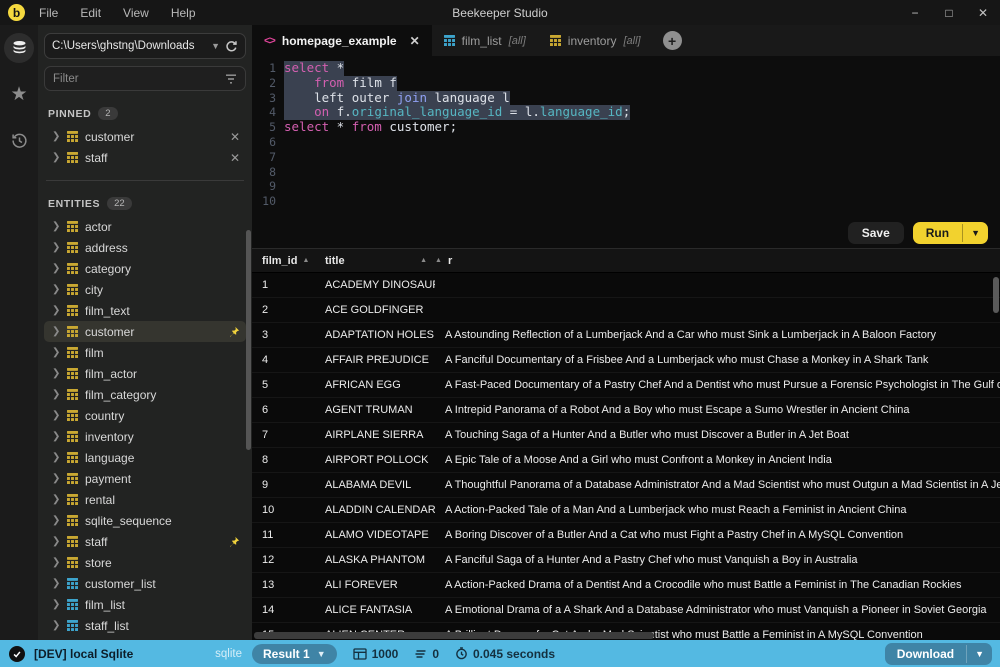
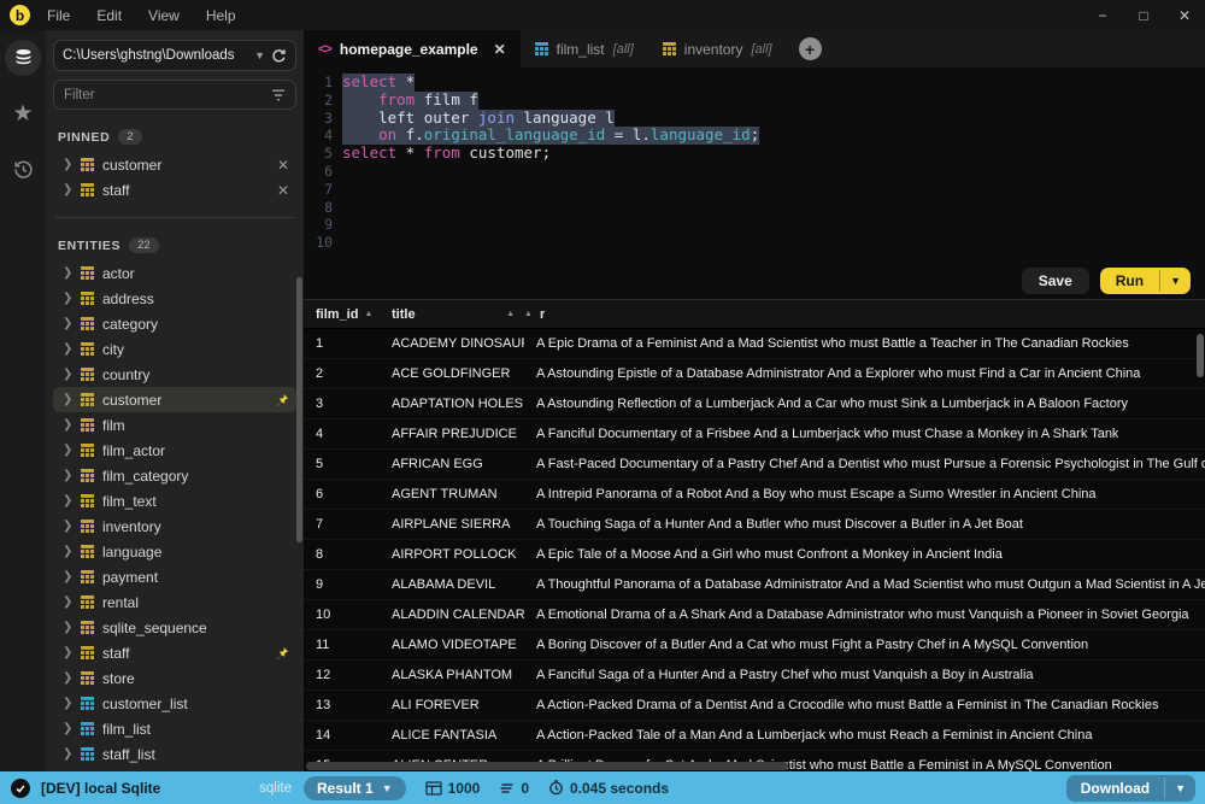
  b
  File
  Edit
  View
  Help
- Beekeeper Studio
  −
  □
  ✕
  ★
  C:\Users\ghstng\Downloads
  ▼
  Filter
  PINNED
  2
  ❯
  customer
  ✕
  ❯
  staff
  ✕
  ENTITIES
  22
  ❯
  actor
  ❯
  address
  ❯
  category
  ❯
  city
  ❯
- film_text
+ country
  ❯
  customer
  ❯
  film
  ❯
  film_actor
  ❯
  film_category
  ❯
- country
+ film_text
  ❯
  inventory
  ❯
  language
  ❯
  payment
  ❯
  rental
  ❯
  sqlite_sequence
  ❯
  staff
  ❯
  store
  ❯
  customer_list
  ❯
  film_list
  ❯
  staff_list
  <>
  homepage_example
  ✕
  film_list
  [all]
  inventory
  [all]
  +
  1
  select *
  2
  from film f
  3
  left outer join language l
  4
  on f.original_language_id = l.language_id;
  5
  select * from customer;
  6
  7
  8
  9
  10
  Save
  Run
  ▼
  film_id
  title
  r
  1
  ACADEMY DINOSAU
+ A Epic Drama of a Feminist And a Mad Scientist who must Battle a Teacher in The Canadian Rockies
  2
  ACE GOLDFINGER
+ A Astounding Epistle of a Database Administrator And a Explorer who must Find a Car in Ancient China
  3
  ADAPTATION HOLES
  A Astounding Reflection of a Lumberjack And a Car who must Sink a Lumberjack in A Baloon Factory
  4
  AFFAIR PREJUDICE
  A Fanciful Documentary of a Frisbee And a Lumberjack who must Chase a Monkey in A Shark Tank
  5
  AFRICAN EGG
  A Fast-Paced Documentary of a Pastry Chef And a Dentist who must Pursue a Forensic Psychologist in The Gulf
  6
  AGENT TRUMAN
  A Intrepid Panorama of a Robot And a Boy who must Escape a Sumo Wrestler in Ancient China
  7
  AIRPLANE SIERRA
  A Touching Saga of a Hunter And a Butler who must Discover a Butler in A Jet Boat
  8
  AIRPORT POLLOCK
  A Epic Tale of a Moose And a Girl who must Confront a Monkey in Ancient India
  9
  ALABAMA DEVIL
  A Thoughtful Panorama of a Database Administrator And a Mad Scientist who must Outgun a Mad Scientist in A Je
  10
  ALADDIN CALENDAR
- A Action-Packed Tale of a Man And a Lumberjack who must Reach a Feminist in Ancient China
+ A Emotional Drama of a A Shark And a Database Administrator who must Vanquish a Pioneer in Soviet Georgia
  11
  ALAMO VIDEOTAPE
  A Boring Discover of a Butler And a Cat who must Fight a Pastry Chef in A MySQL Convention
  12
  ALASKA PHANTOM
  A Fanciful Saga of a Hunter And a Pastry Chef who must Vanquish a Boy in Australia
  13
  ALI FOREVER
  A Action-Packed Drama of a Dentist And a Crocodile who must Battle a Feminist in The Canadian Rockies
  14
  ALICE FANTASIA
- A Emotional Drama of a A Shark And a Database Administrator who must Vanquish a Pioneer in Soviet Georgia
+ A Action-Packed Tale of a Man And a Lumberjack who must Reach a Feminist in Ancient China
  [DEV] local Sqlite
  sqlite
  Result 1
  ▼
  1000
  0
  0.045 seconds
  Download
  ▼
